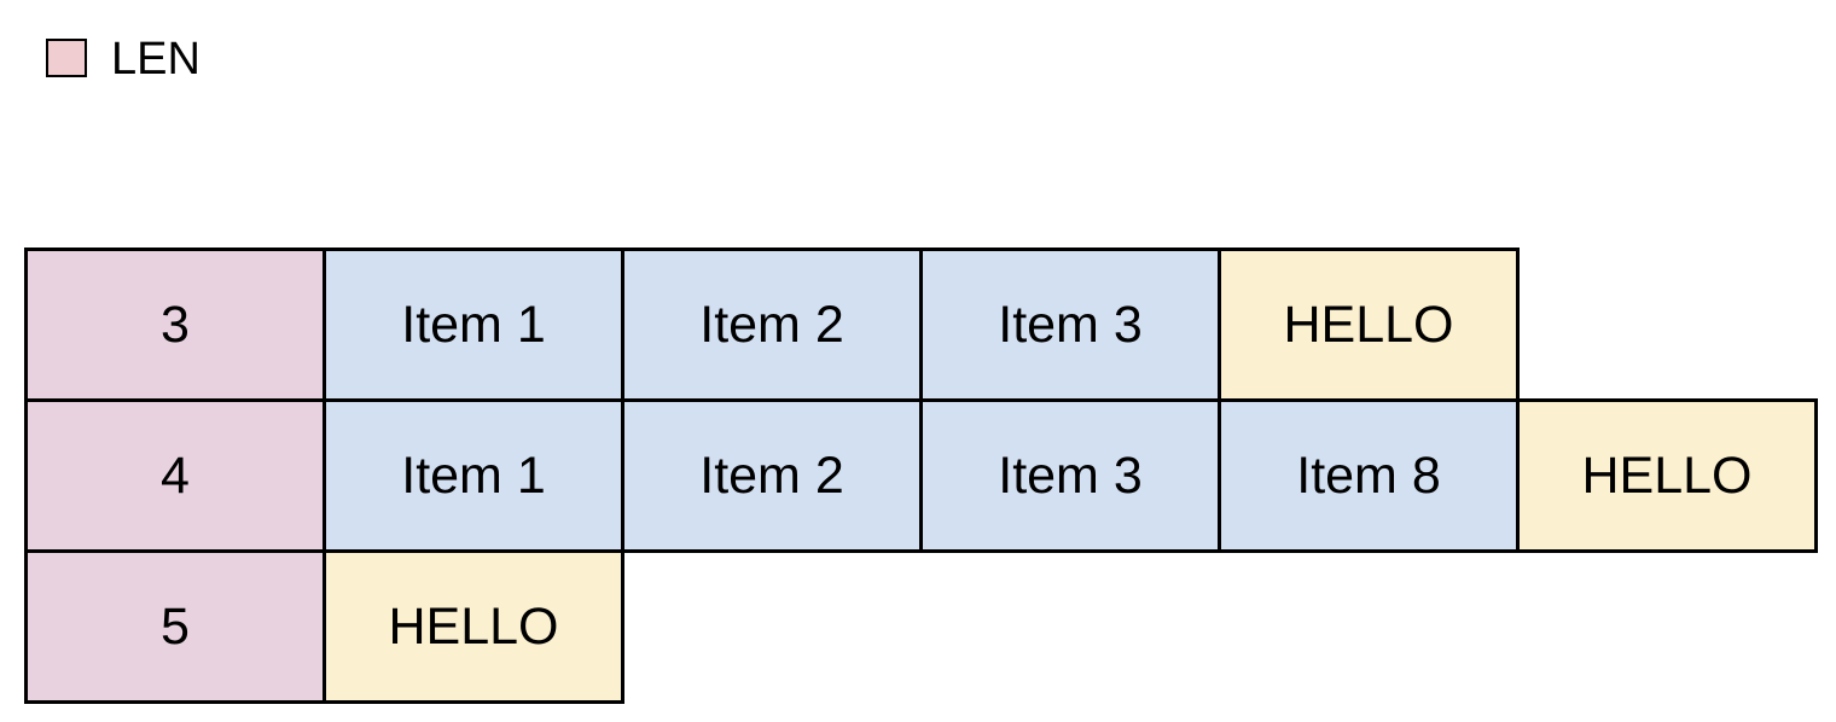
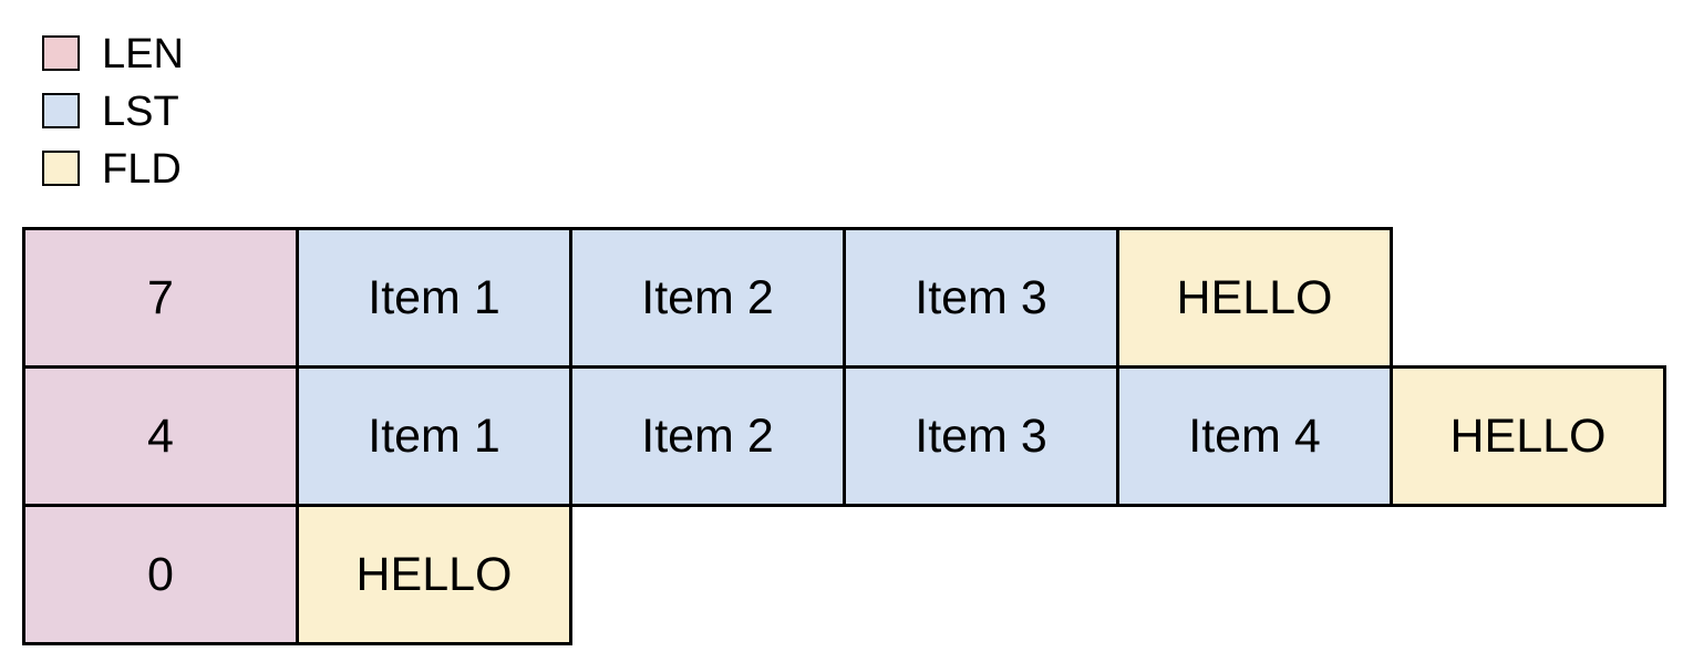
  LEN
+ LST
+ FLD
- 3
+ 7
  Item 1
  Item 2
  Item 3
  HELLO
  4
  Item 1
  Item 2
  Item 3
- Item 8
+ Item 4
  HELLO
- 5
+ 0
  HELLO
